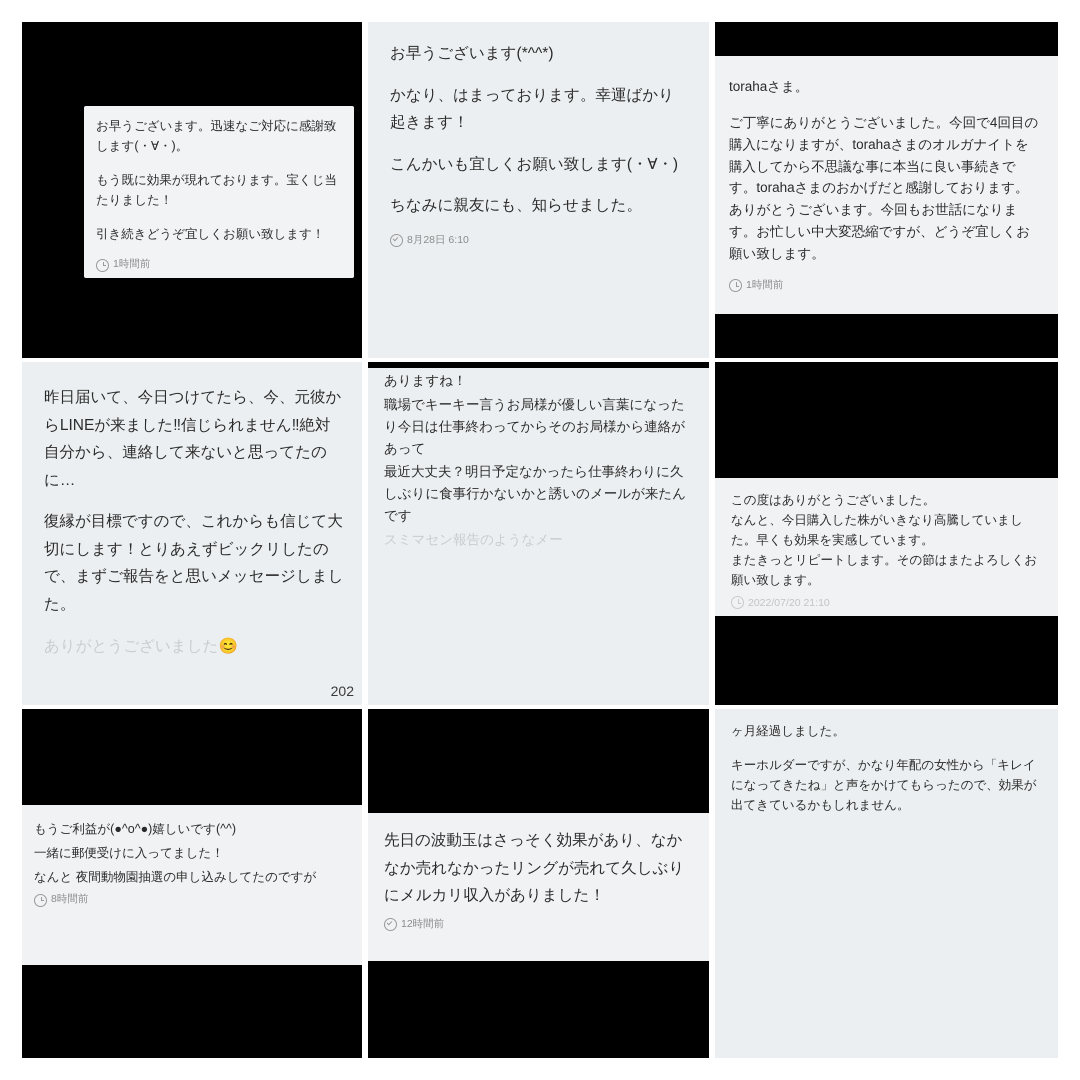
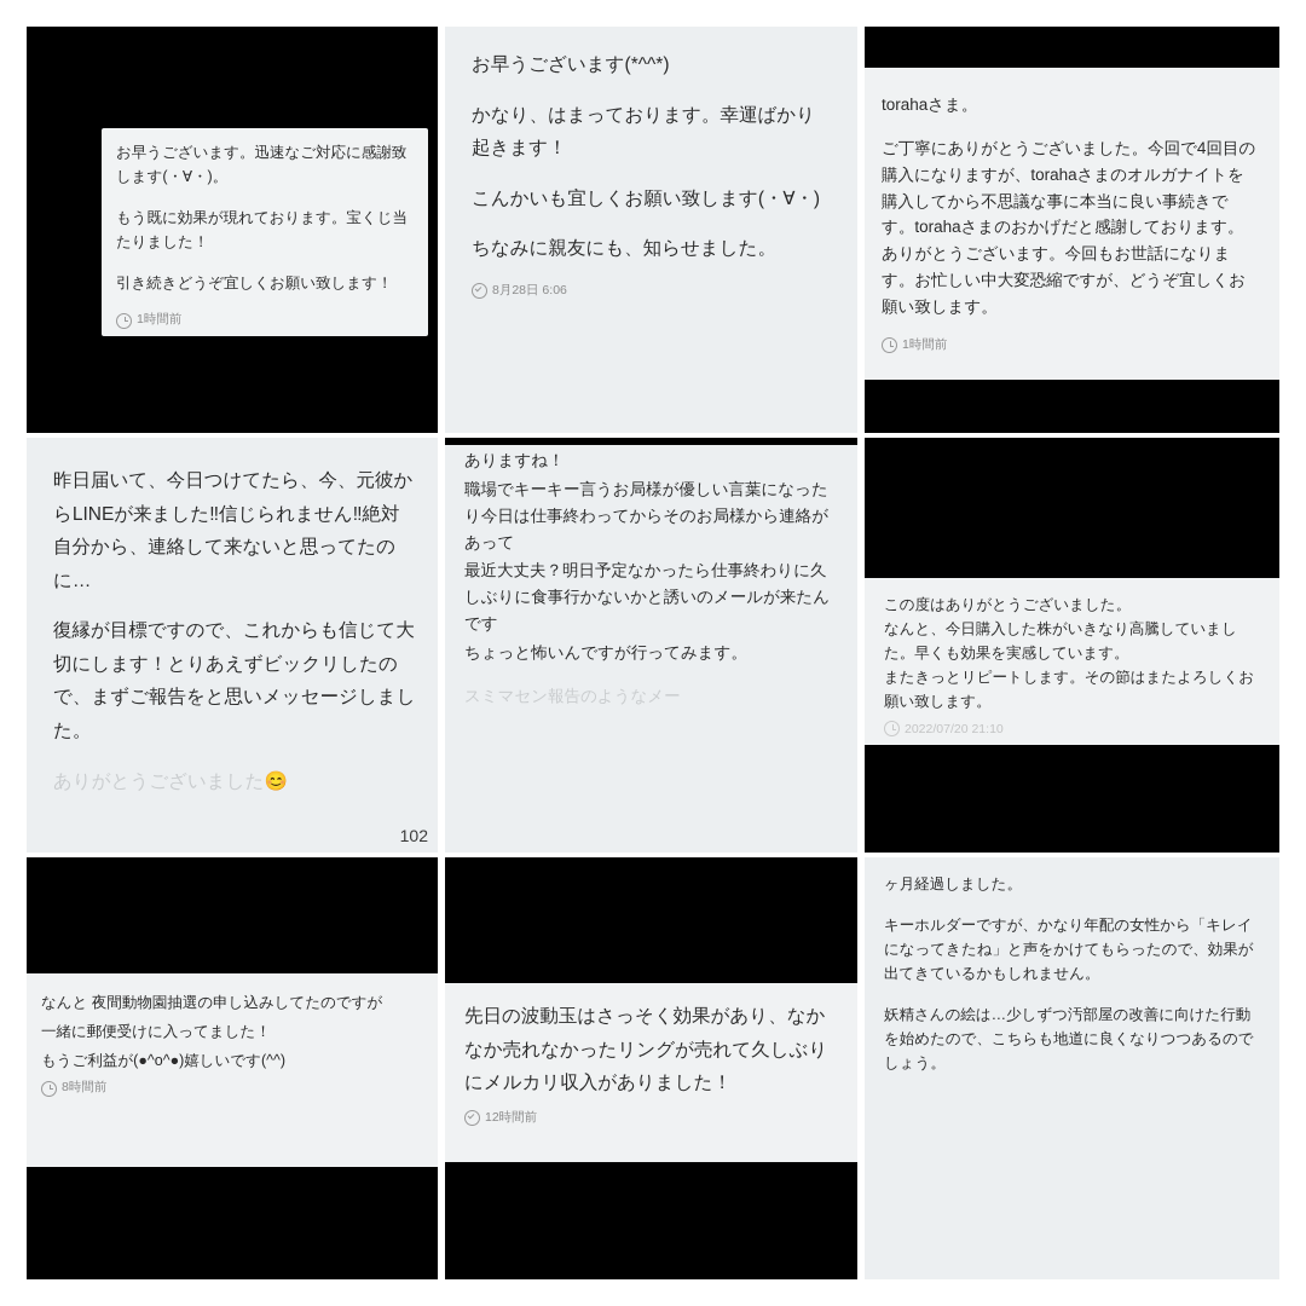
  お早うございます。迅速なご対応に感謝致します(・∀・)。
  もう既に効果が現れております。宝くじ当たりました！
  引き続きどうぞ宜しくお願い致します！
  1時間前
  お早うございます(*^^*)
  かなり、はまっております。幸運ばかり起きます！
  こんかいも宜しくお願い致します(・∀・)
  ちなみに親友にも、知らせました。
- 8月28日 6:10
+ 8月28日 6:06
  torahaさま。
  ご丁寧にありがとうございました。今回で4回目の購入になりますが、torahaさまのオルガナイトを購入してから不思議な事に本当に良い事続きです。torahaさまのおかげだと感謝しております。ありがとうございます。今回もお世話になります。お忙しい中大変恐縮ですが、どうぞ宜しくお願い致します。
  1時間前
  昨日届いて、今日つけてたら、今、元彼からLINEが来ました‼信じられません‼絶対自分から、連絡して来ないと思ってたのに…
  復縁が目標ですので、これからも信じて大切にします！とりあえずビックリしたので、まずご報告をと思いメッセージしました。
  ありがとうございました😊
- 202
+ 102
  ありますね！
  職場でキーキー言うお局様が優しい言葉になったり今日は仕事終わってからそのお局様から連絡があって
  最近大丈夫？明日予定なかったら仕事終わりに久しぶりに食事行かないかと誘いのメールが来たんです
+ ちょっと怖いんですが行ってみます。
  スミマセン報告のようなメー
  この度はありがとうございました。
  なんと、今日購入した株がいきなり高騰していました。早くも効果を実感しています。
  またきっとリピートします。その節はまたよろしくお願い致します。
  2022/07/20 21:10
- もうご利益が(●^o^●)嬉しいです(^^)
+ なんと 夜間動物園抽選の申し込みしてたのですが
  一緒に郵便受けに入ってました！
- なんと 夜間動物園抽選の申し込みしてたのですが
+ もうご利益が(●^o^●)嬉しいです(^^)
  8時間前
  先日の波動玉はさっそく効果があり、なかなか売れなかったリングが売れて久しぶりにメルカリ収入がありました！
  12時間前
  ヶ月経過しました。
  キーホルダーですが、かなり年配の女性から「キレイになってきたね」と声をかけてもらったので、効果が出てきているかもしれません。
+ 妖精さんの絵は…少しずつ汚部屋の改善に向けた行動を始めたので、こちらも地道に良くなりつつあるのでしょう。
